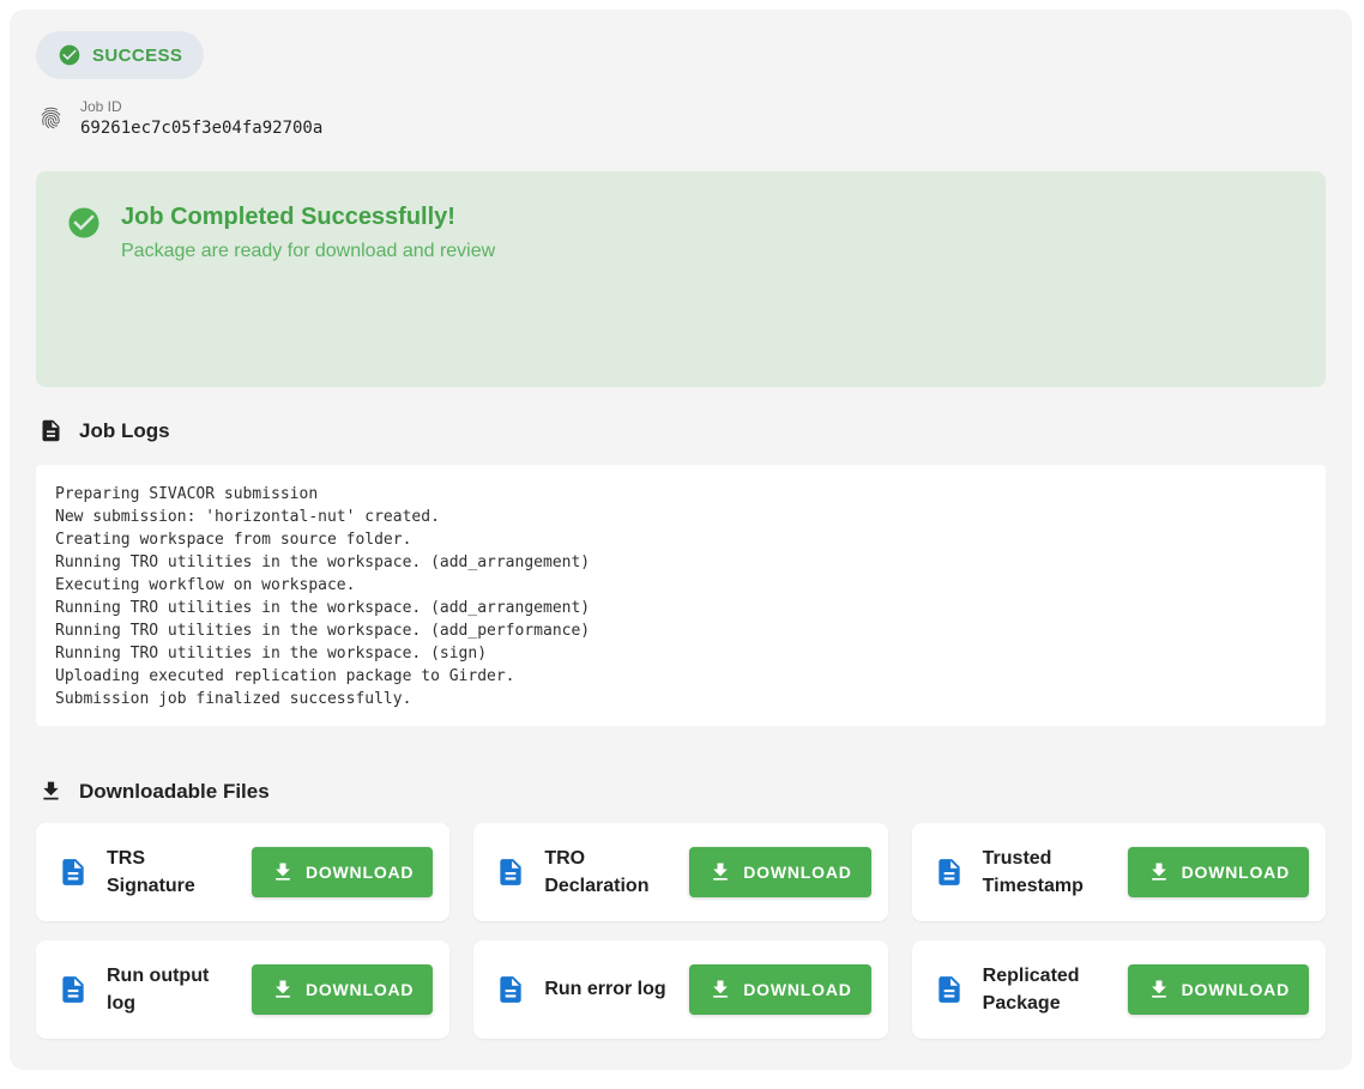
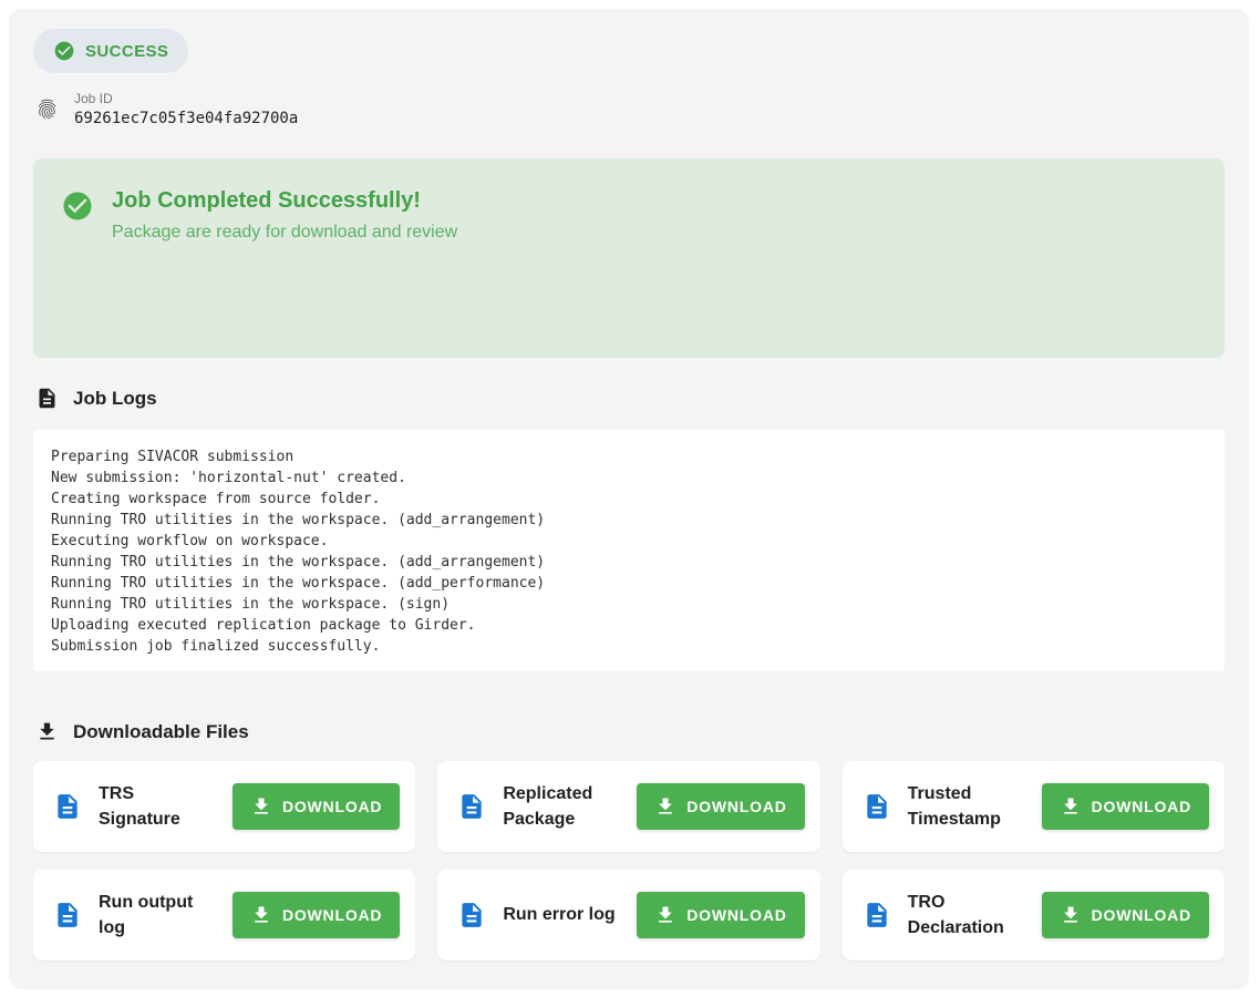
  SUCCESS
  Job ID
  69261ec7c05f3e04fa92700a
  Job Completed Successfully!
  Package are ready for download and review
  Job Logs
  Preparing SIVACOR submission
  New submission: 'horizontal-nut' created.
  Creating workspace from source folder.
  Running TRO utilities in the workspace. (add_arrangement)
  Executing workflow on workspace.
  Running TRO utilities in the workspace. (add_arrangement)
  Running TRO utilities in the workspace. (add_performance)
  Running TRO utilities in the workspace. (sign)
  Uploading executed replication package to Girder.
  Submission job finalized successfully.
  Downloadable Files
  TRS Signature
  DOWNLOAD
- TRO Declaration
+ Replicated Package
  DOWNLOAD
  Trusted Timestamp
  DOWNLOAD
  Run output log
  DOWNLOAD
  Run error log
  DOWNLOAD
- Replicated Package
+ TRO Declaration
  DOWNLOAD
